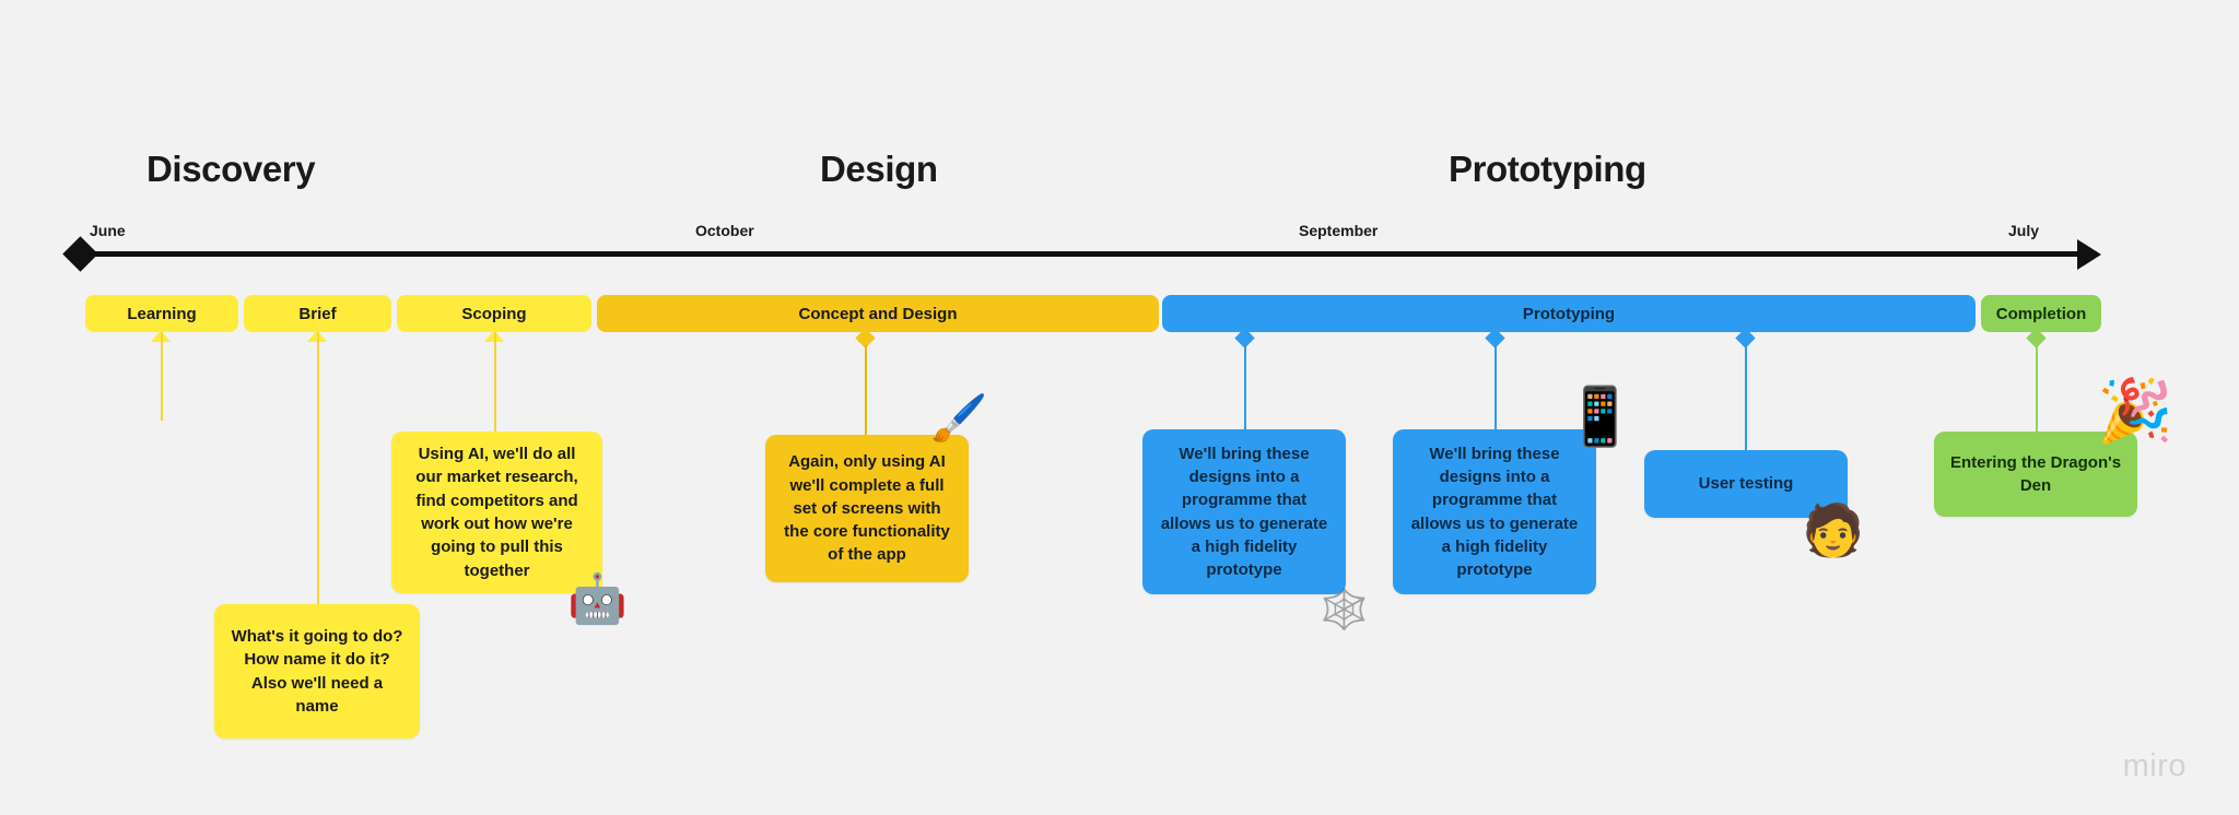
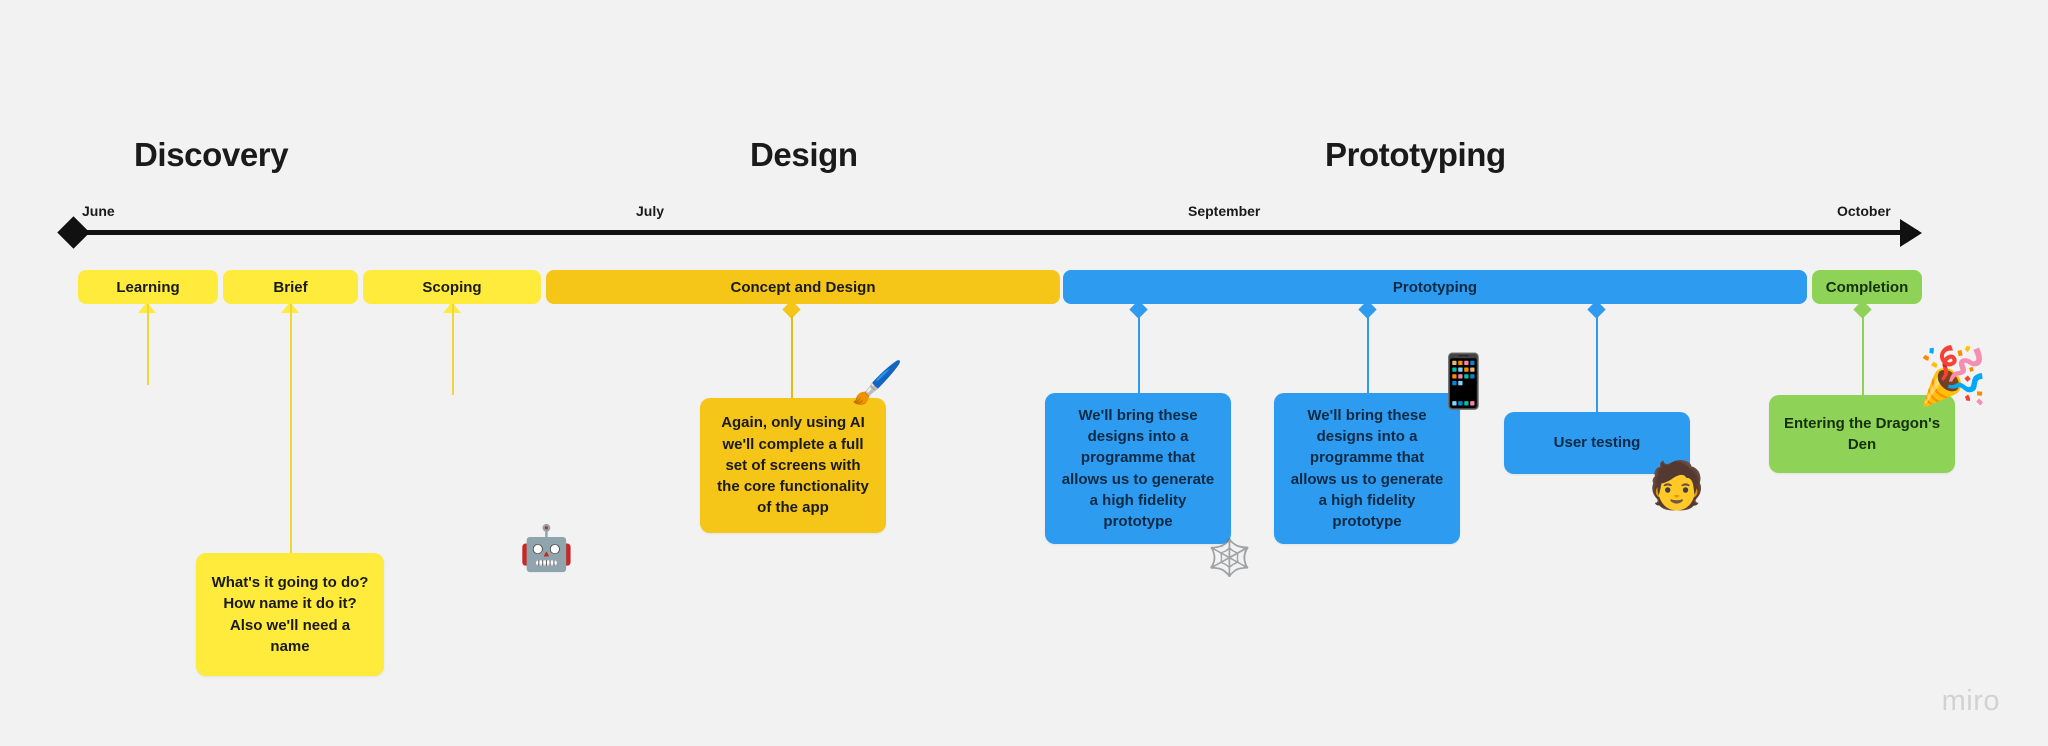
  Discovery
  Design
  Prototyping
  June
- October
+ July
  September
- July
+ October
  Learning
  Brief
  Scoping
  Concept and Design
  Prototyping
  Completion
  What's it going to do? How name it do it? Also we'll need a name
- Using AI, we'll do all our market research, find competitors and work out how we're going to pull this together
  Again, only using AI we'll complete a full set of screens with the core functionality of the app
  We'll bring these designs into a programme that allows us to generate a high fidelity prototype
  We'll bring these designs into a programme that allows us to generate a high fidelity prototype
  User testing
  Entering the Dragon's Den
  🤖
  🖌️
  🕸️
  📱
  🧑
  🎉
  miro
